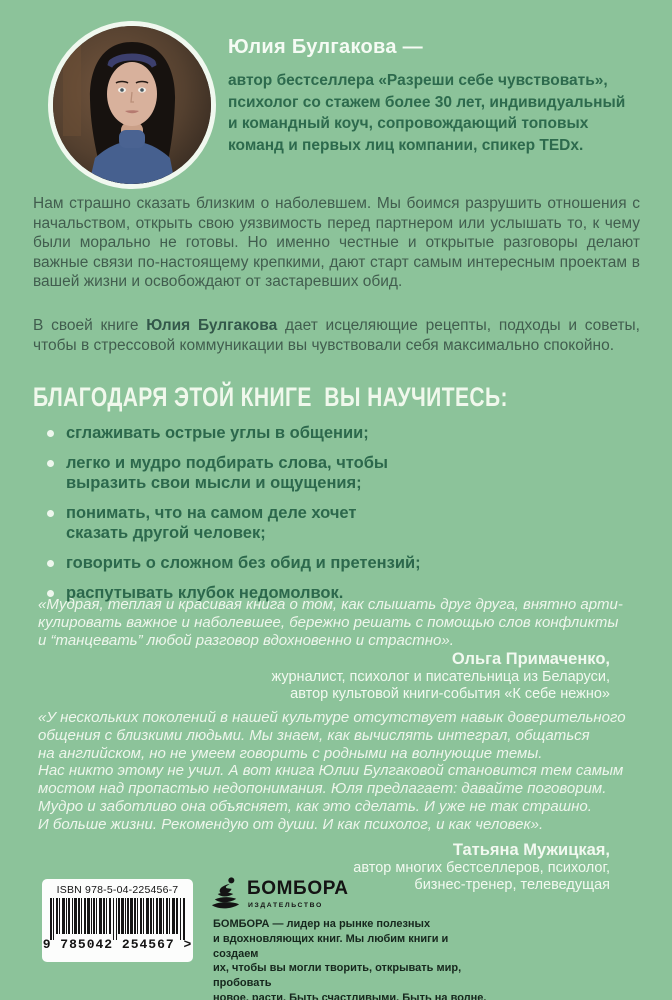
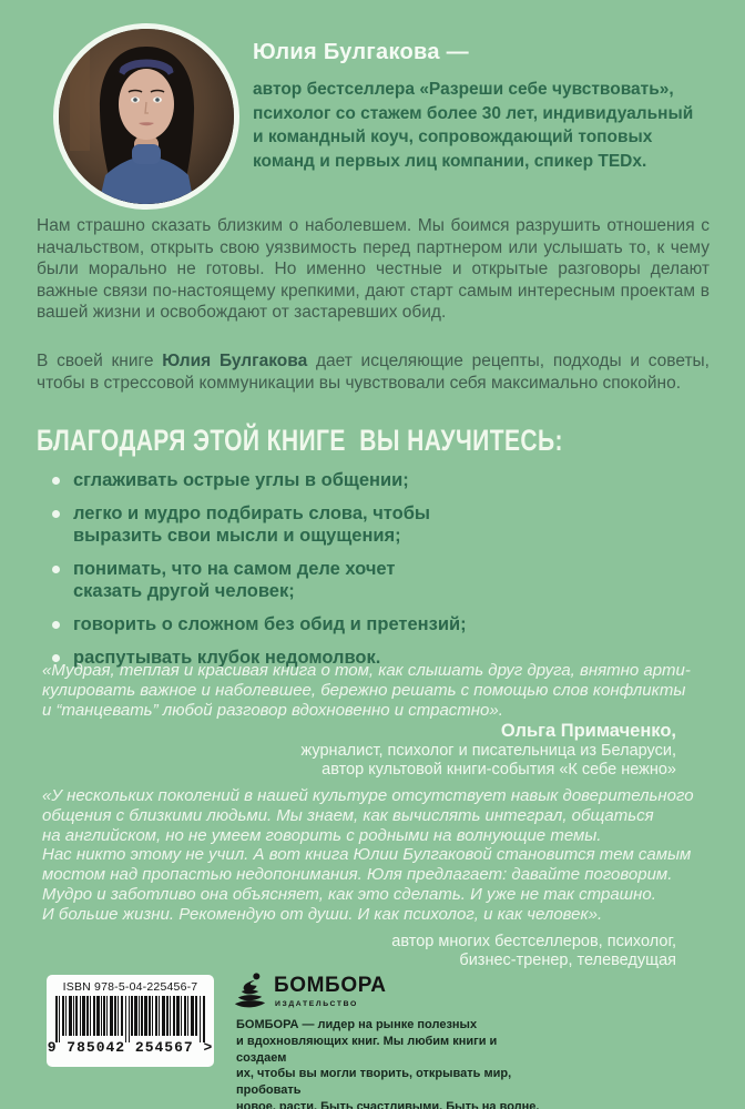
  Юлия Булгакова —
  автор бестселлера «Разреши себе чувствовать»,
  психолог со стажем более 30 лет, индивидуальный
  и командный коуч, сопровождающий топовых
  команд и первых лиц компании, спикер TEDx.
  Нам страшно сказать близким о наболевшем. Мы боимся разрушить отношения с начальством, открыть свою уязвимость перед партнером или услышать то, к чему были морально не готовы. Но именно честные и открытые разговоры делают важные связи по-настоящему крепкими, дают старт самым интересным проектам в вашей жизни и освобождают от застаревших обид.
  В своей книге Юлия Булгакова дает исцеляющие рецепты, подходы и советы, чтобы в стрессовой коммуникации вы чувствовали себя максимально спокойно.
  БЛАГОДАРЯ ЭТОЙ КНИГЕ ВЫ НАУЧИТЕСЬ:
  сглаживать острые углы в общении;
  легко и мудро подбирать слова, чтобы
  выразить свои мысли и ощущения;
  понимать, что на самом деле хочет
  сказать другой человек;
  говорить о сложном без обид и претензий;
  распутывать клубок недомолвок.
  «Мудрая, теплая и красивая книга о том, как слышать друг друга, внятно арти-
  кулировать важное и наболевшее, бережно решать с помощью слов конфликты
  и “танцевать” любой разговор вдохновенно и страстно».
  Ольга Примаченко,
  журналист, психолог и писательница из Беларуси,
  автор культовой книги-события «К себе нежно»
  «У нескольких поколений в нашей культуре отсутствует навык доверительного
  общения с близкими людьми. Мы знаем, как вычислять интеграл, общаться
  на английском, но не умеем говорить с родными на волнующие темы.
  Нас никто этому не учил. А вот книга Юлии Булгаковой становится тем самым
  мостом над пропастью недопонимания. Юля предлагает: давайте поговорим.
  Мудро и заботливо она объясняет, как это сделать. И уже не так страшно.
  И больше жизни. Рекомендую от души. И как психолог, и как человек».
- Татьяна Мужицкая,
  автор многих бестселлеров, психолог,
  бизнес-тренер, телеведущая
  ISBN 978-5-04-225456-7
  9 785042 254567 >
  БОМБОРА
  БОМБОРА — лидер на рынке полезных
  и вдохновляющих книг. Мы любим книги и создаем
  их, чтобы вы могли творить, открывать мир, пробовать
  новое, расти. Быть счастливыми. Быть на волне.
